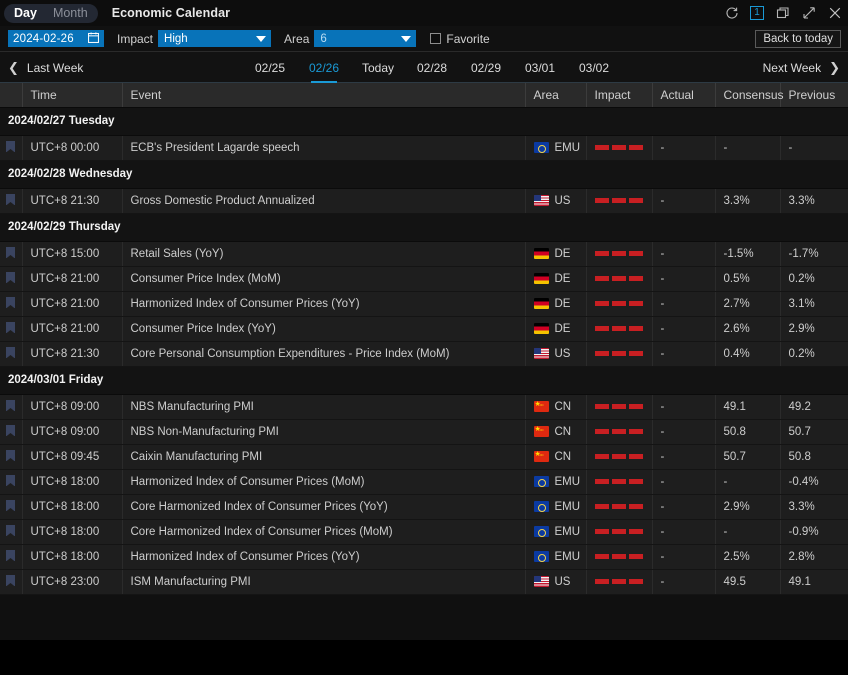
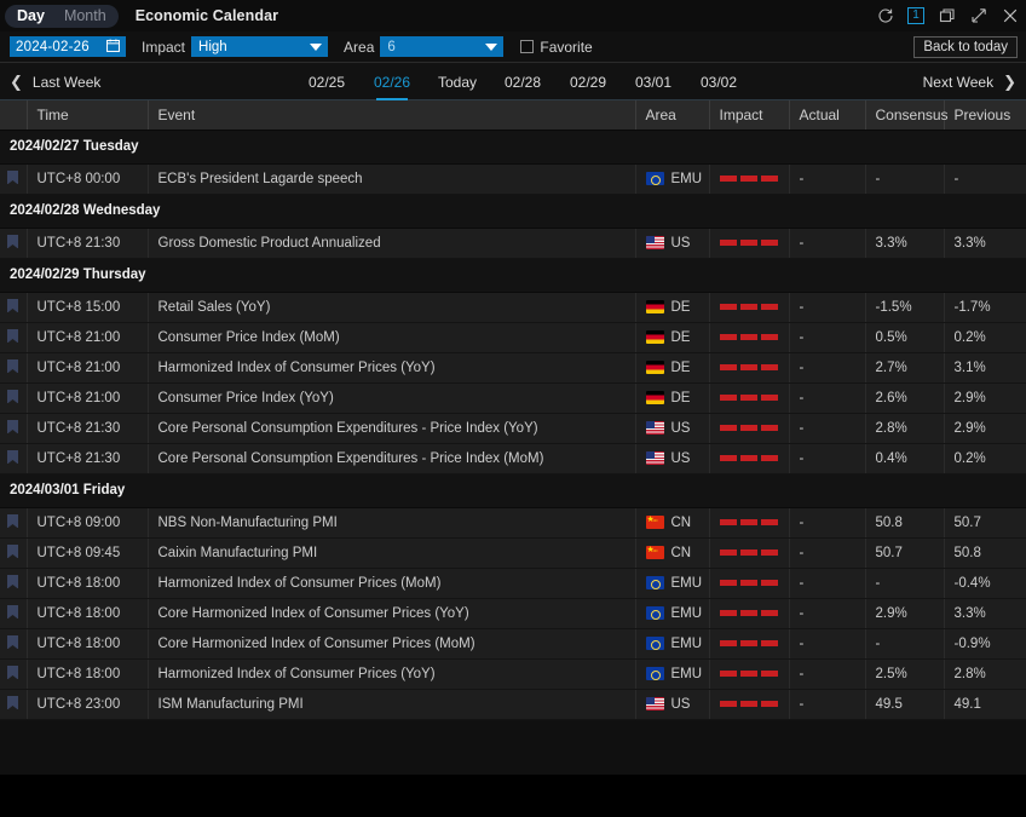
  Day
  Month
  Economic Calendar
  1
  2024-02-26
  Impact
  High
  Area
  6
  Favorite
  Back to today
  ❮
  Last Week
  02/25
  02/26
  Today
  02/28
  02/29
  03/01
  03/02
  Next Week
  ❯
  	Time	Event	Area	Impact	Actual	Consensus	Previous
  2024/02/27 Tuesday
  	UTC+8 00:00	ECB's President Lagarde speech	EMU		-	-	-
  2024/02/28 Wednesday
  	UTC+8 21:30	Gross Domestic Product Annualized	US		-	3.3%	3.3%
  2024/02/29 Thursday
  	UTC+8 15:00	Retail Sales (YoY)	DE		-	-1.5%	-1.7%
  	UTC+8 21:00	Consumer Price Index (MoM)	DE		-	0.5%	0.2%
  	UTC+8 21:00	Harmonized Index of Consumer Prices (YoY)	DE		-	2.7%	3.1%
  	UTC+8 21:00	Consumer Price Index (YoY)	DE		-	2.6%	2.9%
+ 	UTC+8 21:30	Core Personal Consumption Expenditures - Price Index (YoY)	US		-	2.8%	2.9%
  	UTC+8 21:30	Core Personal Consumption Expenditures - Price Index (MoM)	US		-	0.4%	0.2%
  2024/03/01 Friday
- 	UTC+8 09:00	NBS Manufacturing PMI	CN		-	49.1	49.2
  	UTC+8 09:00	NBS Non-Manufacturing PMI	CN		-	50.8	50.7
  	UTC+8 09:45	Caixin Manufacturing PMI	CN		-	50.7	50.8
  	UTC+8 18:00	Harmonized Index of Consumer Prices (MoM)	EMU		-	-	-0.4%
  	UTC+8 18:00	Core Harmonized Index of Consumer Prices (YoY)	EMU		-	2.9%	3.3%
  	UTC+8 18:00	Core Harmonized Index of Consumer Prices (MoM)	EMU		-	-	-0.9%
  	UTC+8 18:00	Harmonized Index of Consumer Prices (YoY)	EMU		-	2.5%	2.8%
  	UTC+8 23:00	ISM Manufacturing PMI	US		-	49.5	49.1
